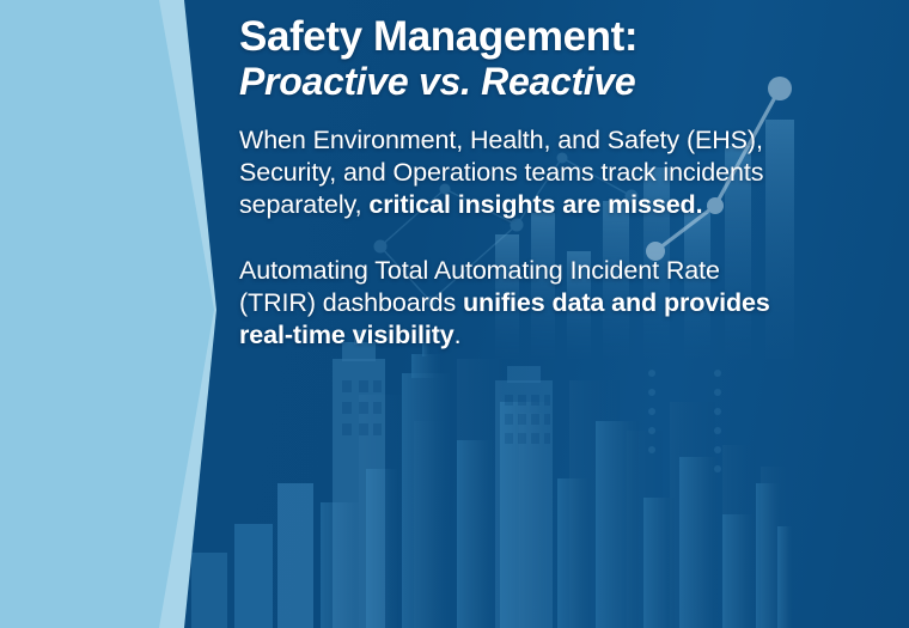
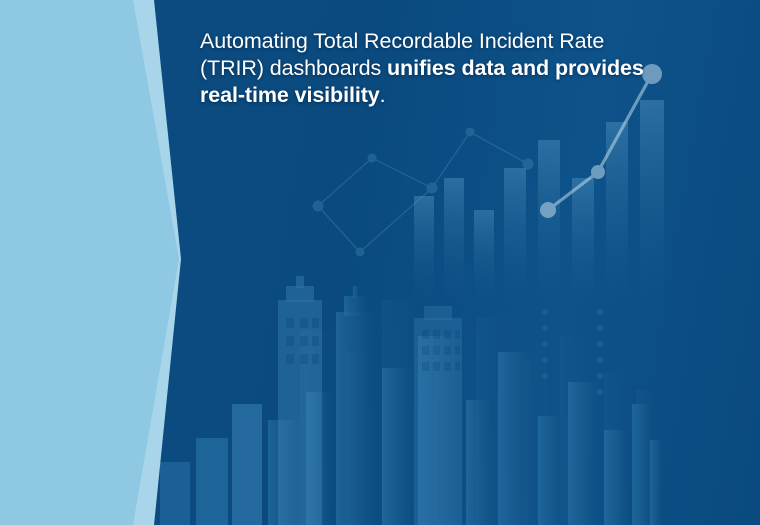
- Safety Management:
- Proactive vs. Reactive
- When Environment, Health, and Safety (EHS), Security, and Operations teams track incidents separately, critical insights are missed.
- Automating Total Automating Incident Rate (TRIR) dashboards unifies data and provides real-time visibility.
+ Automating Total Recordable Incident Rate (TRIR) dashboards unifies data and provides real-time visibility.
